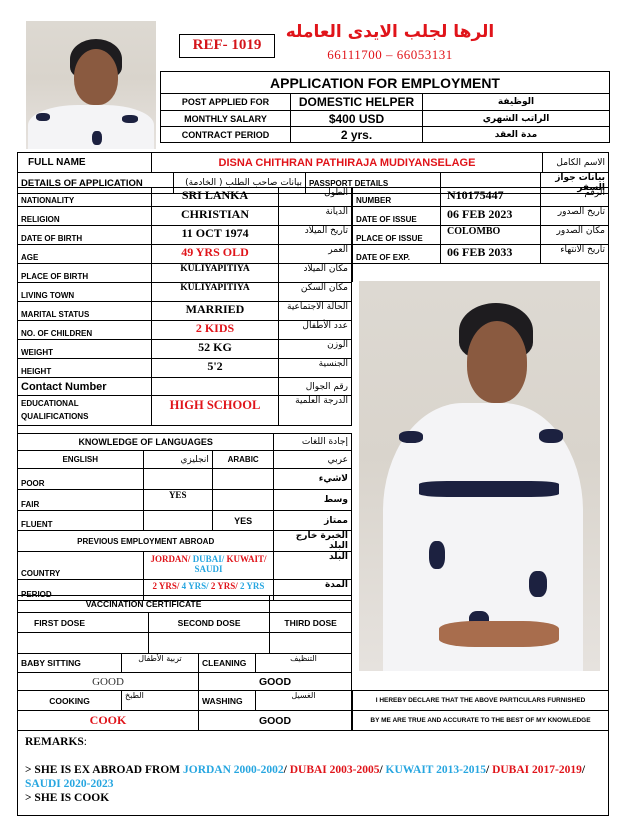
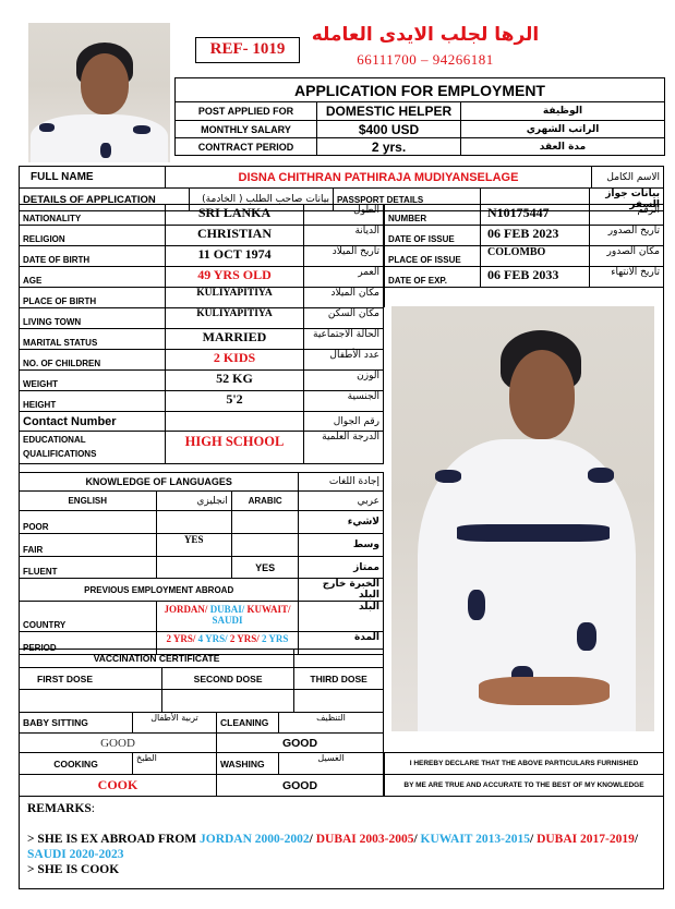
  REF- 1019
  الرها لجلب الايدى العامله
- 66111700 – 66053131
+ 66111700 – 94266181
  APPLICATION FOR EMPLOYMENT
  POST APPLIED FOR	DOMESTIC HELPER	الوظيفة
  MONTHLY SALARY	$400 USD	الراتب الشهري
  CONTRACT PERIOD	2 yrs.	مدة العقد
  FULL NAME	DISNA CHITHRAN PATHIRAJA MUDIYANSELAGE	الاسم الكامل
  DETAILS OF APPLICATION	بيانات صاحب الطلب ( الخادمة)	PASSPORT DETAILS		بيانات جواز السفر
  NATIONALITY	SRI LANKA	الطول
  RELIGION	CHRISTIAN	الديانة
  DATE OF BIRTH	11 OCT 1974	تاريخ الميلاد
  AGE	49 YRS OLD	العمر
  PLACE OF BIRTH	KULIYAPITIYA	مكان الميلاد
  LIVING TOWN	KULIYAPITIYA	مكان السكن
  MARITAL STATUS	MARRIED	الحالة الاجتماعية
  NO. OF CHILDREN	2 KIDS	عدد الأطفال
  WEIGHT	52 KG	الوزن
  HEIGHT	5'2	الجنسية
  Contact Number		رقم الجوال
  EDUCATIONAL QUALIFICATIONS	HIGH SCHOOL	الدرجة العلمية
  NUMBER	N10175447	الرقم
  DATE OF ISSUE	06 FEB 2023	تاريخ الصدور
  PLACE OF ISSUE	COLOMBO	مكان الصدور
  DATE OF EXP.	06 FEB 2033	تاريخ الانتهاء
  KNOWLEDGE OF LANGUAGES	إجادة اللغات
  ENGLISH	انجليزي	ARABIC	عربي
  POOR			لاشيء
  FAIR	YES		وسط
  FLUENT		YES	ممتاز
  PREVIOUS EMPLOYMENT ABROAD	الخبرة خارج البلد
  COUNTRY	JORDAN/ DUBAI/ KUWAIT/ SAUDI	البلد
  PERIOD	2 YRS/ 4 YRS/ 2 YRS/ 2 YRS	المدة
  VACCINATION CERTIFICATE
  FIRST DOSE	SECOND DOSE	THIRD DOSE
  BABY SITTING	تربية الأطفال	CLEANING	التنظيف
  GOOD	GOOD
  COOKING	الطبخ	WASHING	الغسيل
  COOK	GOOD
  REMARKS:
  > SHE IS EX ABROAD FROM JORDAN 2000-2002/ DUBAI 2003-2005/ KUWAIT 2013-2015/ DUBAI 2017-2019/ SAUDI 2020-2023
  > SHE IS COOK
